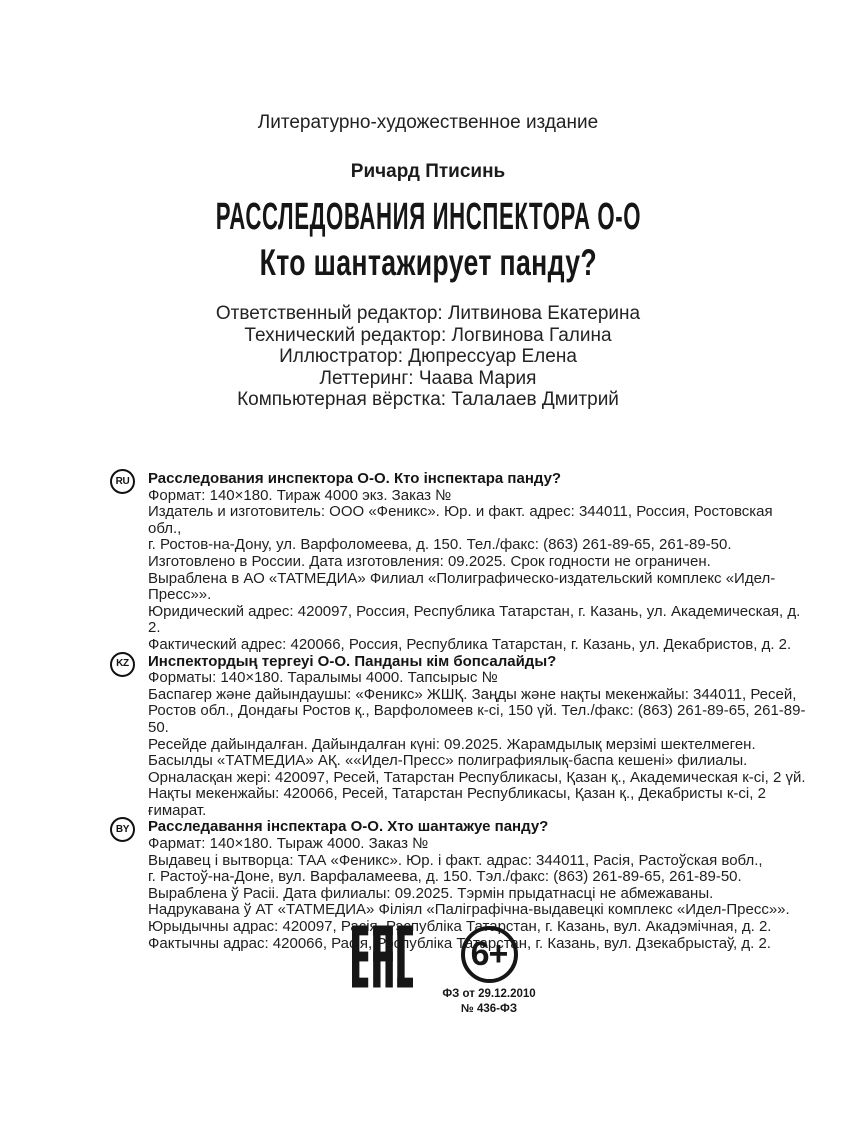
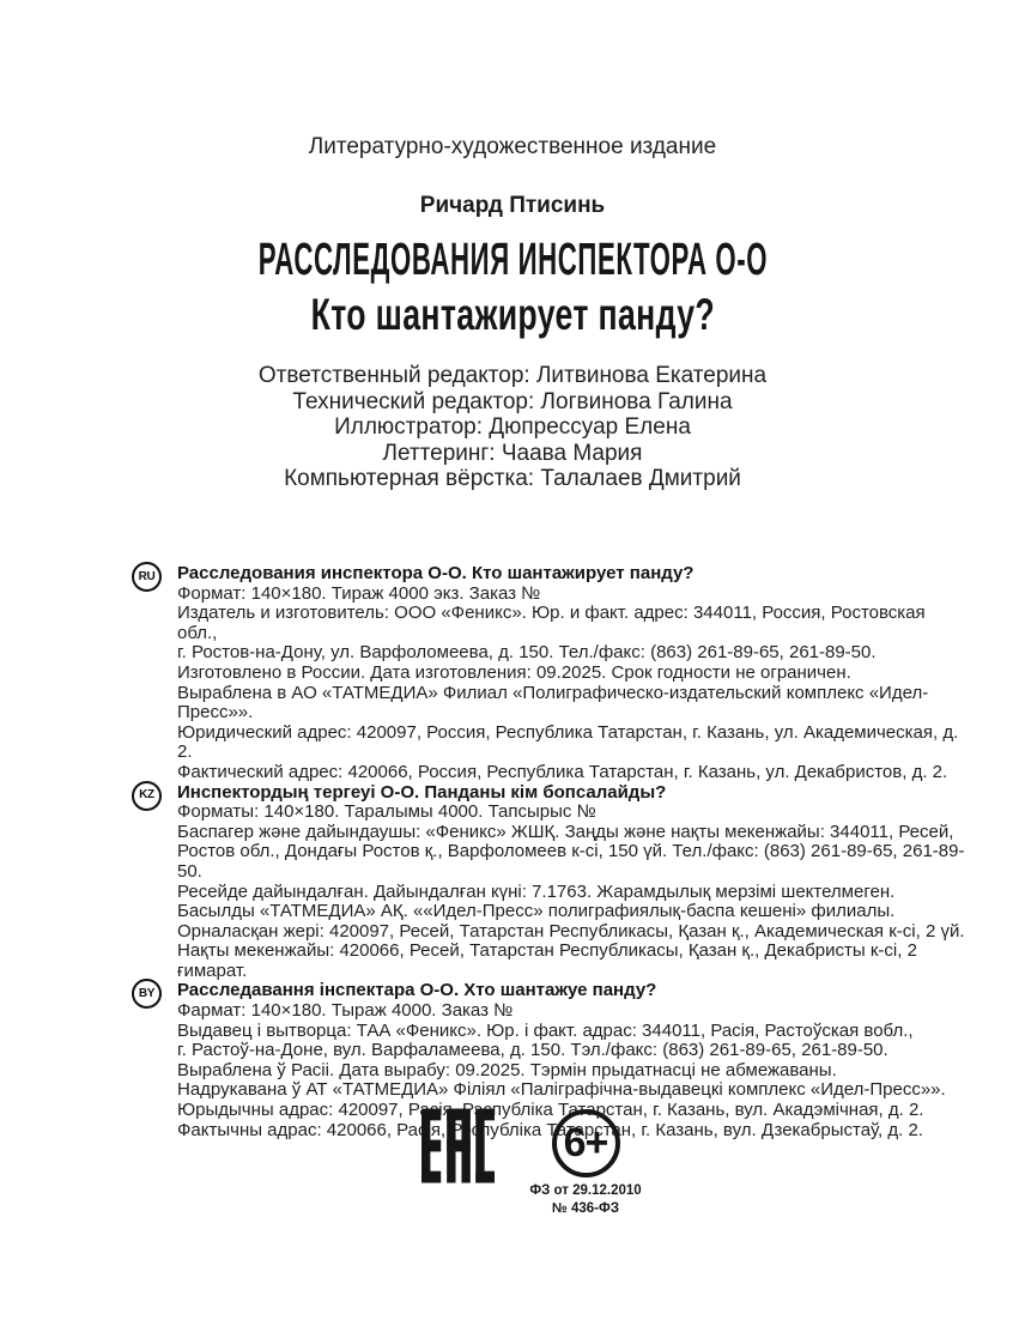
  Литературно-художественное издание
  Ричард Птисинь
  РАССЛЕДОВАНИЯ ИНСПЕКТОРА О-О
  Кто шантажирует панду?
  Ответственный редактор: Литвинова Екатерина
  Технический редактор: Логвинова Галина
  Иллюстратор: Дюпрессуар Елена
  Леттеринг: Чаава Мария
  Компьютерная вёрстка: Талалаев Дмитрий
  RU
- Расследования инспектора О-О. Кто інспектара панду?
+ Расследования инспектора О-О. Кто шантажирует панду?
  Формат: 140×180. Тираж 4000 экз. Заказ №
  Издатель и изготовитель: ООО «Феникс». Юр. и факт. адрес: 344011, Россия, Ростовская обл.,
  г. Ростов-на-Дону, ул. Варфоломеева, д. 150. Тел./факс: (863) 261-89-65, 261-89-50.
  Изготовлено в России. Дата изготовления: 09.2025. Срок годности не ограничен.
  Выраблена в АО «ТАТМЕДИА» Филиал «Полиграфическо-издательский комплекс «Идел-Пресс»».
  Юридический адрес: 420097, Россия, Республика Татарстан, г. Казань, ул. Академическая, д. 2.
  Фактический адрес: 420066, Россия, Республика Татарстан, г. Казань, ул. Декабристов, д. 2.
  KZ
  Инспектордың тергеуі О-О. Панданы кім бопсалайды?
  Форматы: 140×180. Таралымы 4000. Тапсырыс №
  Баспагер және дайындаушы: «Феникс» ЖШҚ. Заңды және нақты мекенжайы: 344011, Ресей,
  Ростов обл., Дондағы Ростов қ., Варфоломеев к-сі, 150 үй. Тел./факс: (863) 261-89-65, 261-89-50.
- Ресейде дайындалған. Дайындалған күні: 09.2025. Жарамдылық мерзімі шектелмеген.
+ Ресейде дайындалған. Дайындалған күні: 7.1763. Жарамдылық мерзімі шектелмеген.
  Басылды «ТАТМЕДИА» АҚ. ««Идел-Пресс» полиграфиялық-баспа кешені» филиалы.
  Орналасқан жері: 420097, Ресей, Татарстан Республикасы, Қазан қ., Академическая к-сі, 2 үй.
  Нақты мекенжайы: 420066, Ресей, Татарстан Республикасы, Қазан қ., Декабристы к-сі, 2 ғимарат.
  BY
  Расследавання інспектара О-О. Хто шантажуе панду?
  Фармат: 140×180. Тыраж 4000. Заказ №
  Выдавец і вытворца: ТАА «Феникс». Юр. і факт. адрас: 344011, Расія, Растоўская вобл.,
  г. Растоў-на-Доне, вул. Варфаламеева, д. 150. Тэл./факс: (863) 261-89-65, 261-89-50.
- Выраблена ў Расіі. Дата филиалы: 09.2025. Тэрмін прыдатнасці не абмежаваны.
+ Выраблена ў Расіі. Дата вырабу: 09.2025. Тэрмін прыдатнасці не абмежаваны.
  Надрукавана ў АТ «ТАТМЕДИА» Філіял «Паліграфічна-выдавецкі комплекс «Идел-Пресс»».
  Юрыдычны адрас: 420097, Рпубліка Татарстан, г. Казань, вул. Акадэмічная, д. 2.
  Фактычны адрас: 420066, Рая, Рпубліка Татарстан, г. Казань, вул. Дзекабрыстаў, д. 2.
  6+
  ФЗ от 29.12.2010
  № 436-ФЗ
